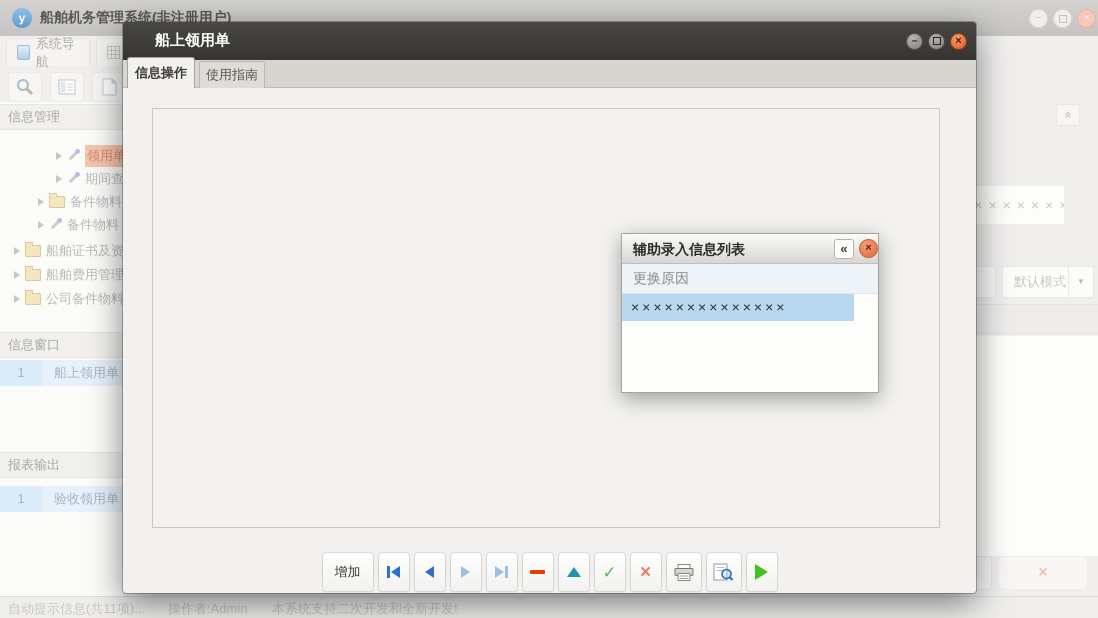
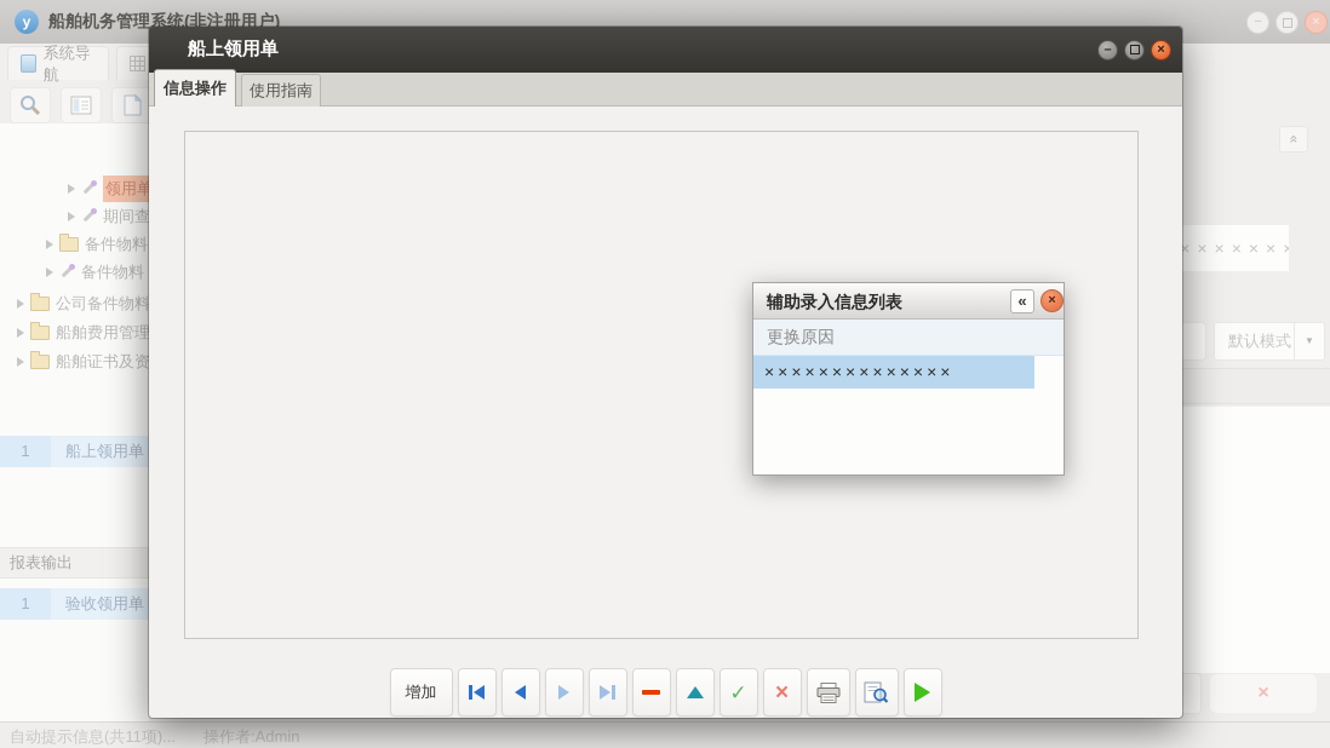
  y
  船舶机务管理系统(非注册用户)
  –
  ×
  系统导航
- 信息管理
  领用单
  期间查
  备件物料
  备件物料
- 船舶证书及资
+ 公司备件物料
  船舶费用管理
- 公司备件物料
+ 船舶证书及资
- 信息窗口
  1
  船上领用单
  报表输出
  1
  验收领用单
  ××××××
  默认模式
  ▼
  ×
  自动提示信息(共11项)...
  操作者:Admin
- 本系统支持二次开发和全新开发!
  船上领用单
  –
  ×
  信息操作
  使用指南
  增加
  ✓
  ×
  辅助录入信息列表
  «
  ×
  更换原因
  ××××××××××××××
